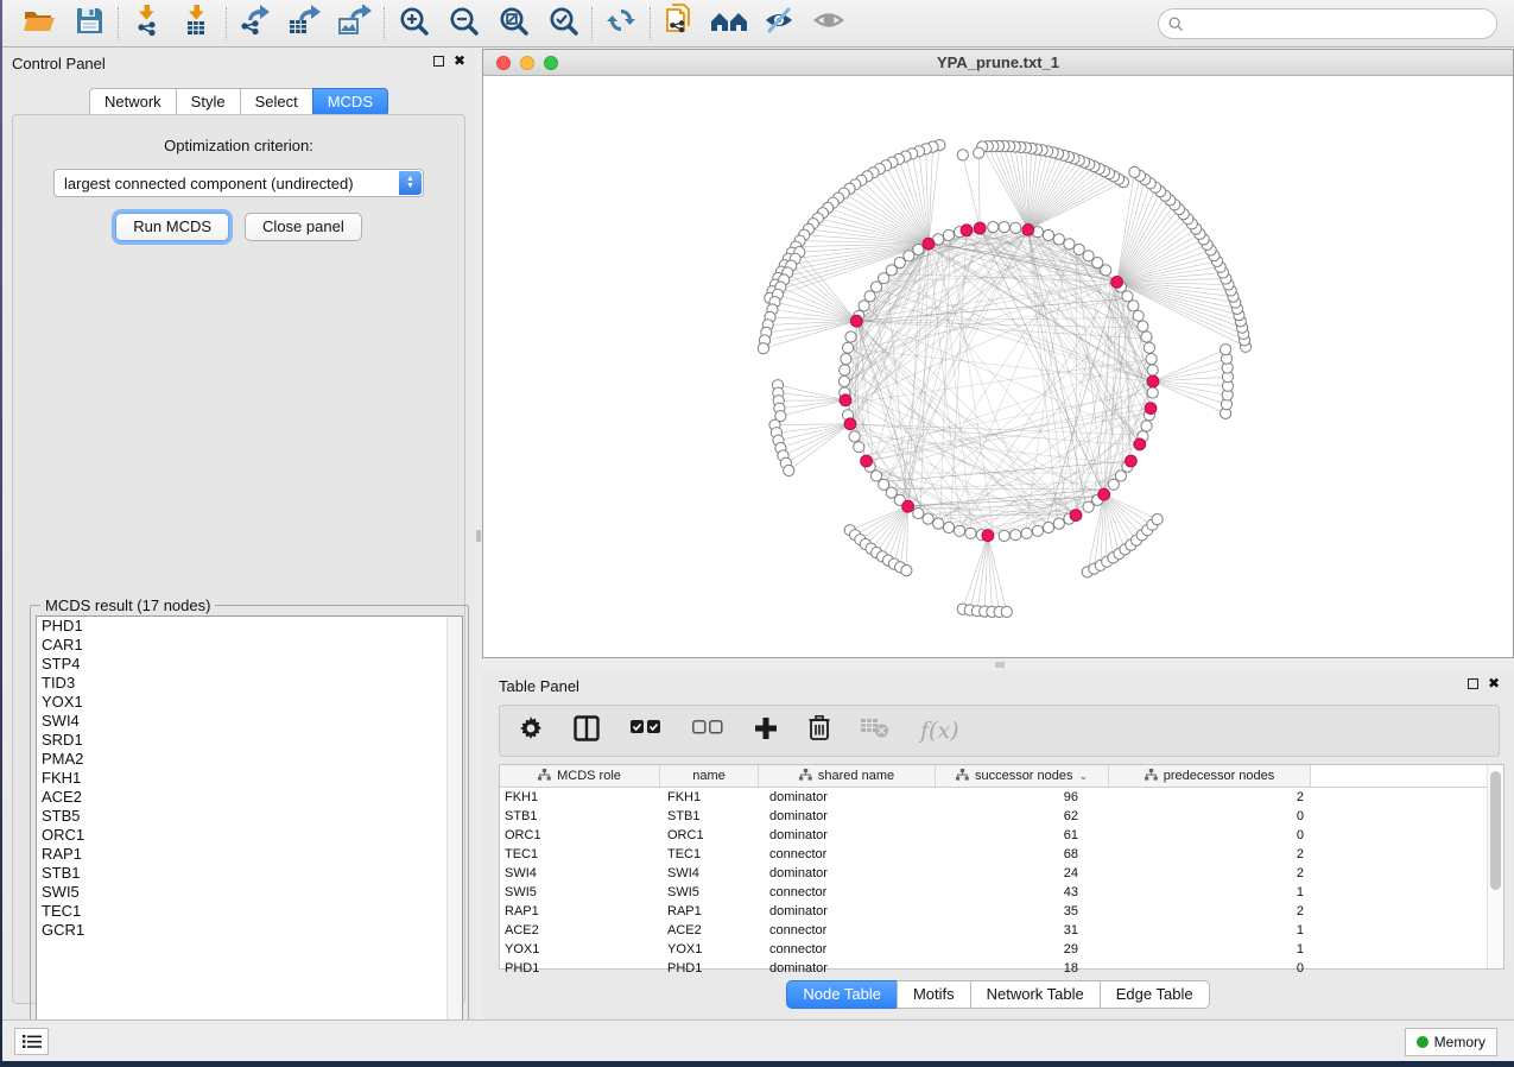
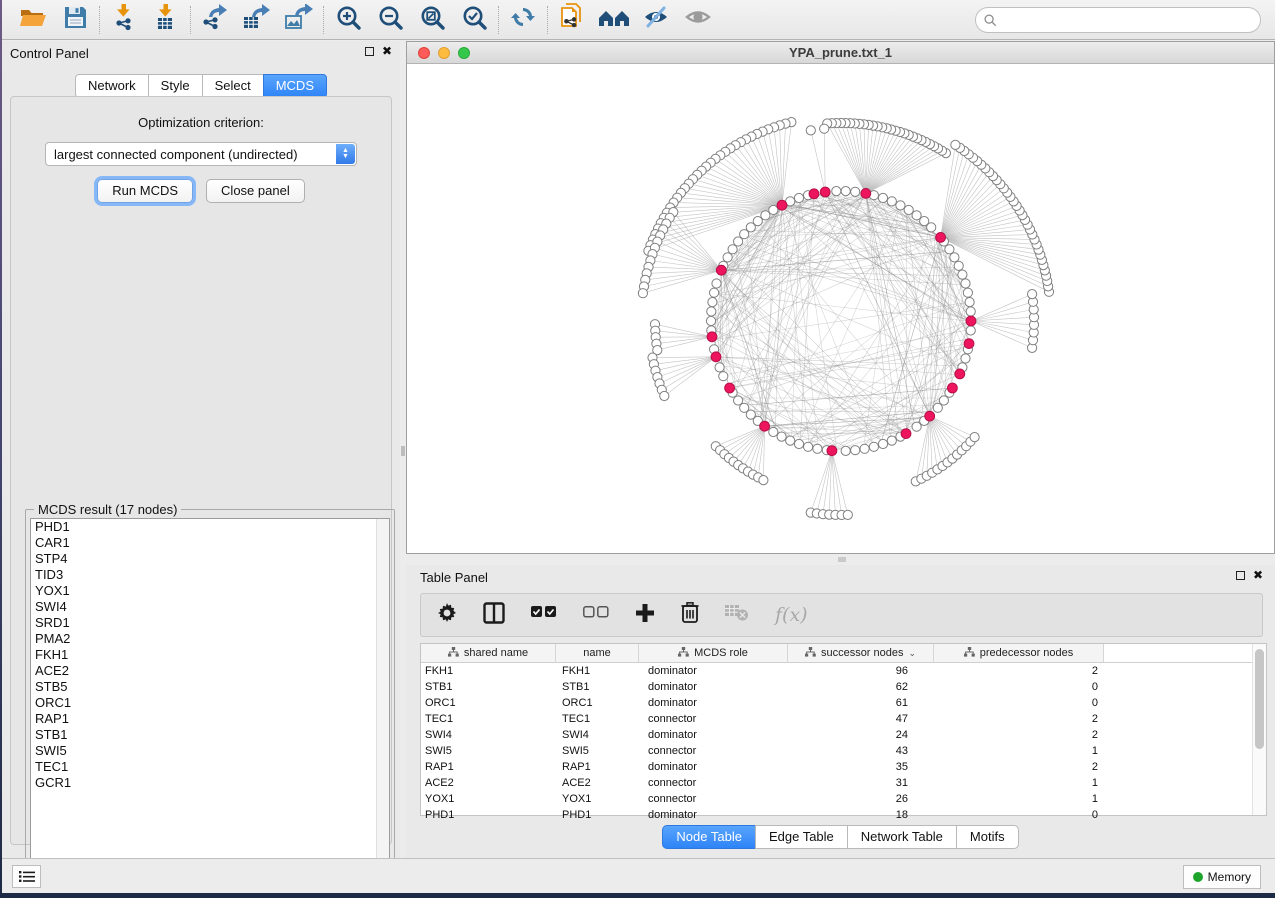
  Control Panel
  ✖
  Network
  Style
  Select
  MCDS
  Optimization criterion:
  largest connected component (undirected)
  Run MCDS
  Close panel
  MCDS result (17 nodes)
  PHD1
  CAR1
  STP4
  TID3
  YOX1
  SWI4
  SRD1
  PMA2
  FKH1
  ACE2
  STB5
  ORC1
  RAP1
  STB1
  SWI5
  TEC1
  GCR1
  YPA_prune.txt_1
  Table Panel
  ✖
  f(x)
- MCDS role
+ shared name
  name
- shared name
+ MCDS role
  successor nodes
  ⌄
  predecessor nodes
  FKH1
  FKH1
  dominator
  96
  2
  STB1
  STB1
  dominator
  62
  0
  ORC1
  ORC1
  dominator
  61
  0
  TEC1
  TEC1
  connector
- 68
+ 47
  2
  SWI4
  SWI4
  dominator
  24
  2
  SWI5
  SWI5
  connector
  43
  1
  RAP1
  RAP1
  dominator
  35
  2
  ACE2
  ACE2
  connector
  31
  1
  YOX1
  YOX1
  connector
- 29
+ 26
  1
  PHD1
  PHD1
  dominator
  18
  0
  Node Table
- Motifs
+ Edge Table
  Network Table
- Edge Table
+ Motifs
  Memory
